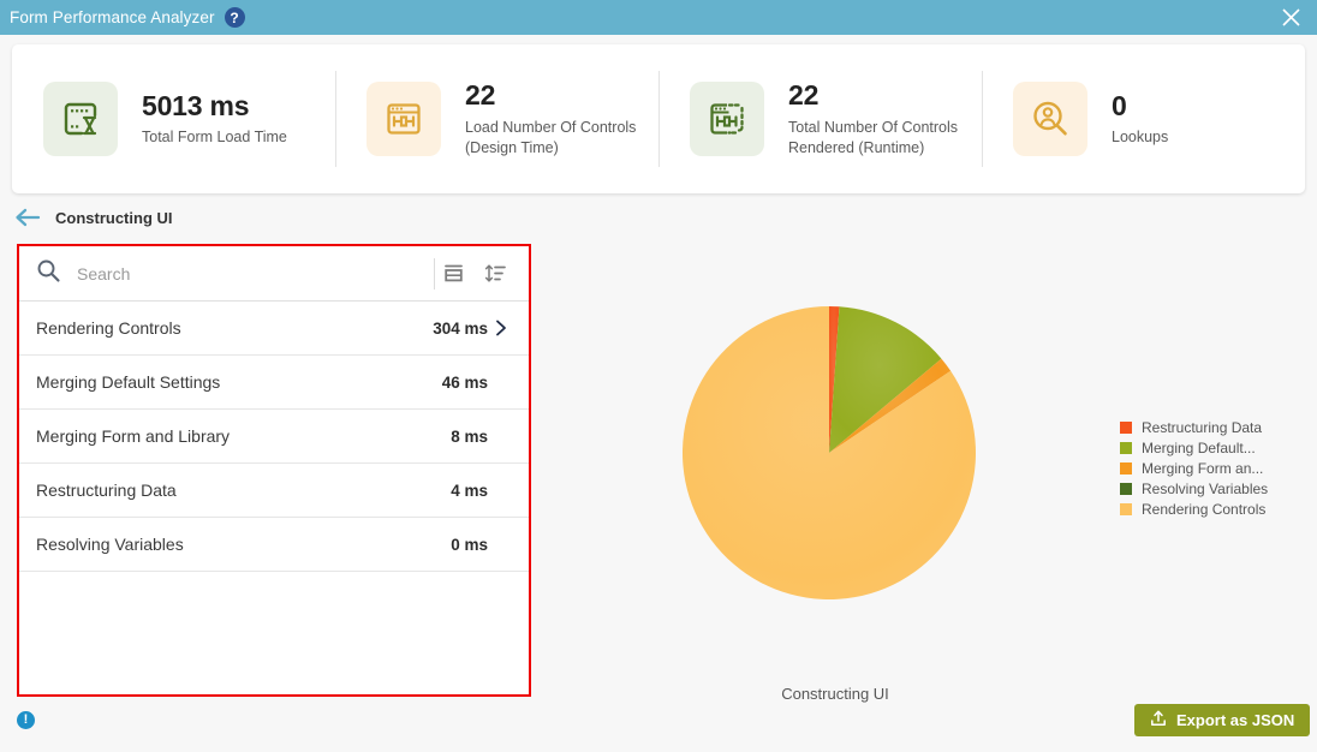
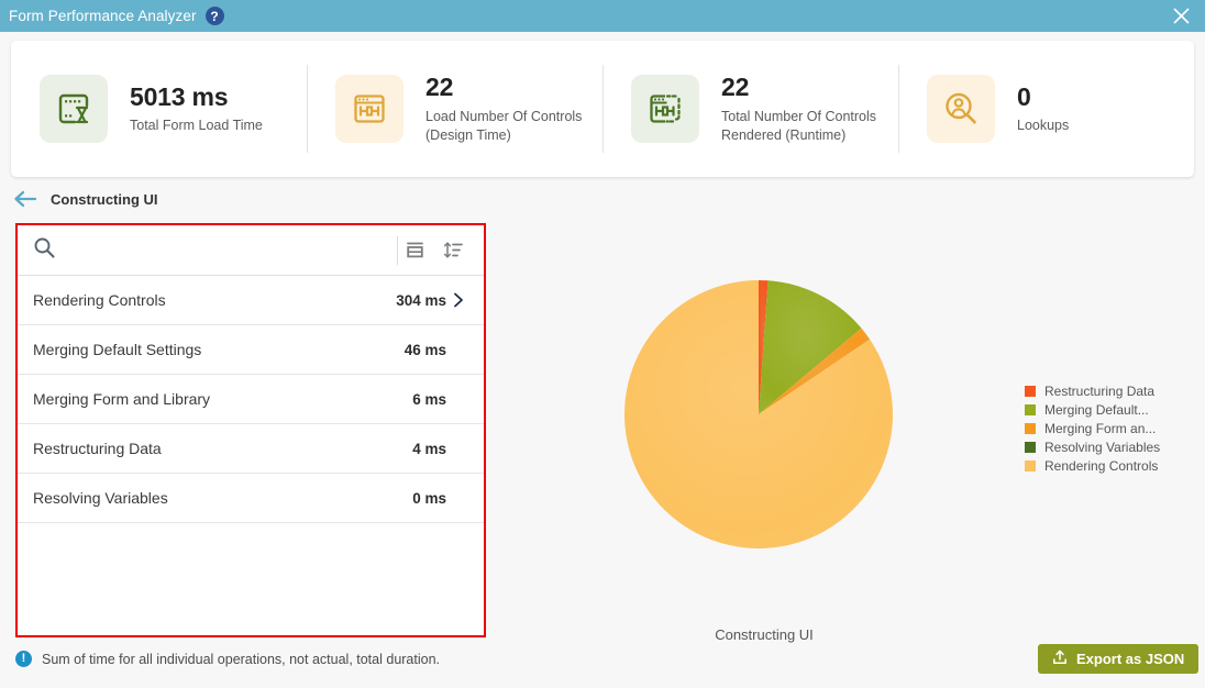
  Form Performance Analyzer
  ?
  5013 ms
  Total Form Load Time
  22
  Load Number Of Controls (Design Time)
  22
  Total Number Of Controls Rendered (Runtime)
  0
  Lookups
  Constructing UI
- Search
  Rendering Controls
  304 ms
  Merging Default Settings
  46 ms
  Merging Form and Library
- 8 ms
+ 6 ms
  Restructuring Data
  4 ms
  Resolving Variables
  0 ms
  Constructing UI
  Restructuring Data
  Merging Default...
  Merging Form an...
  Resolving Variables
  Rendering Controls
  !
+ Sum of time for all individual operations, not actual, total duration.
  Export as JSON
